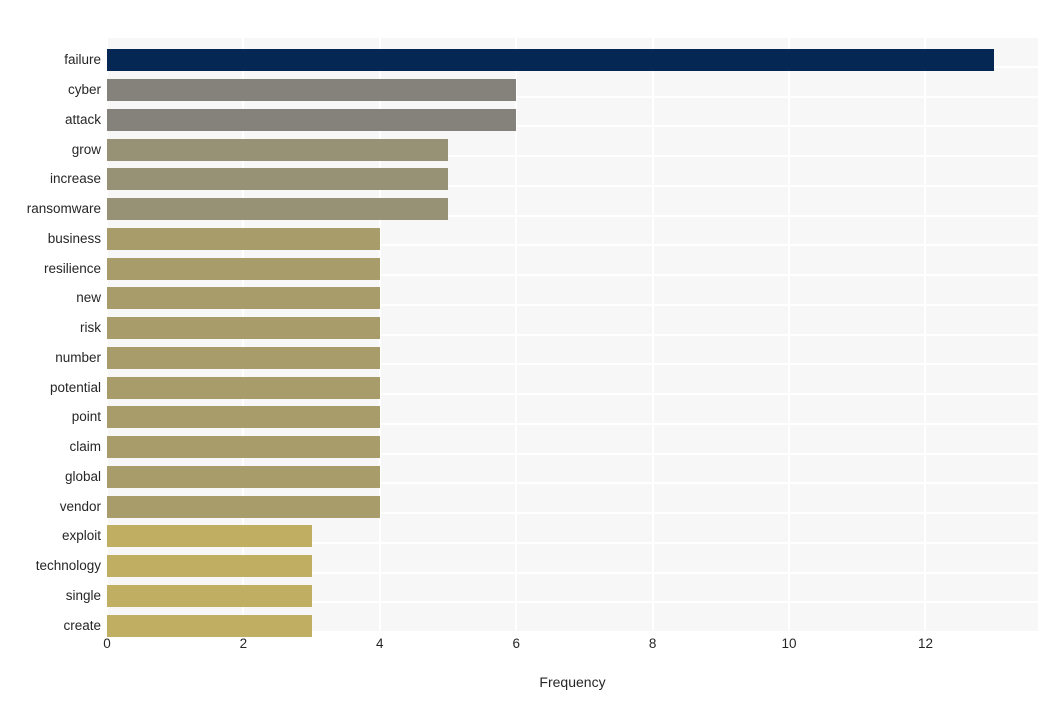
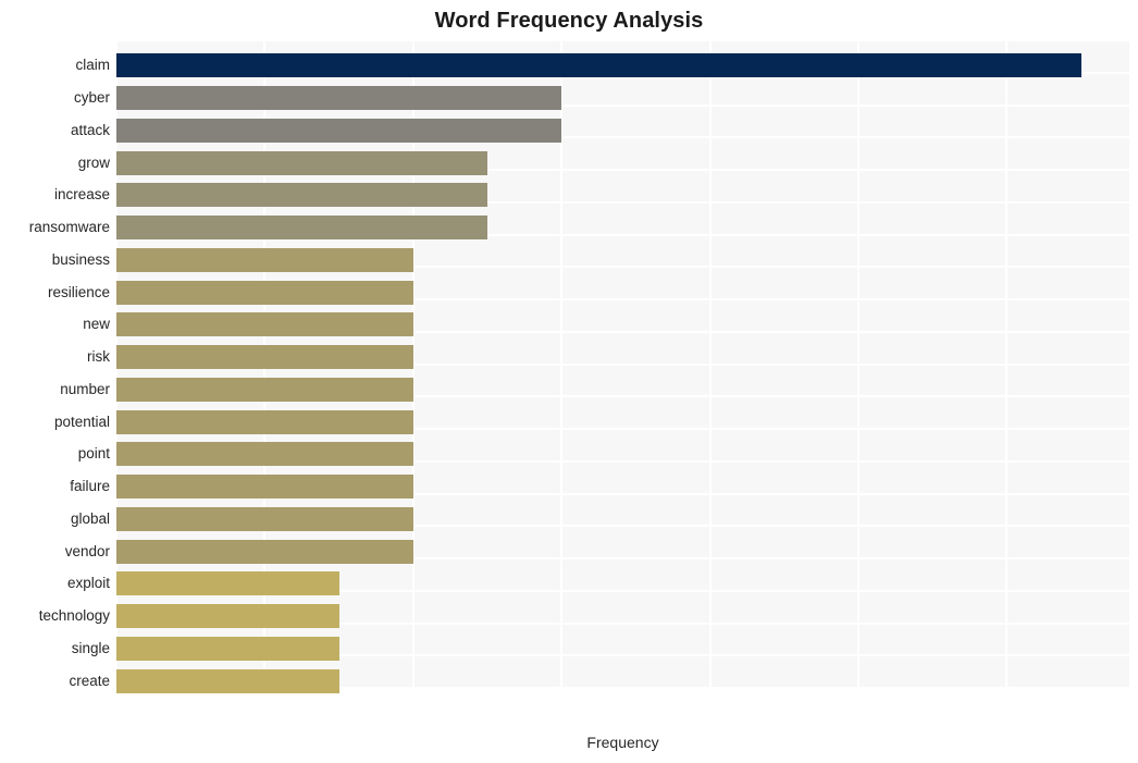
+ Word Frequency Analysis
- failure
+ claim
  cyber
  attack
  grow
  increase
  ransomware
  business
  resilience
  new
  risk
  number
  potential
  point
- claim
+ failure
  global
  vendor
  exploit
  technology
  single
  create
- 0
- 2
- 4
- 6
- 8
- 10
- 12
  Frequency
